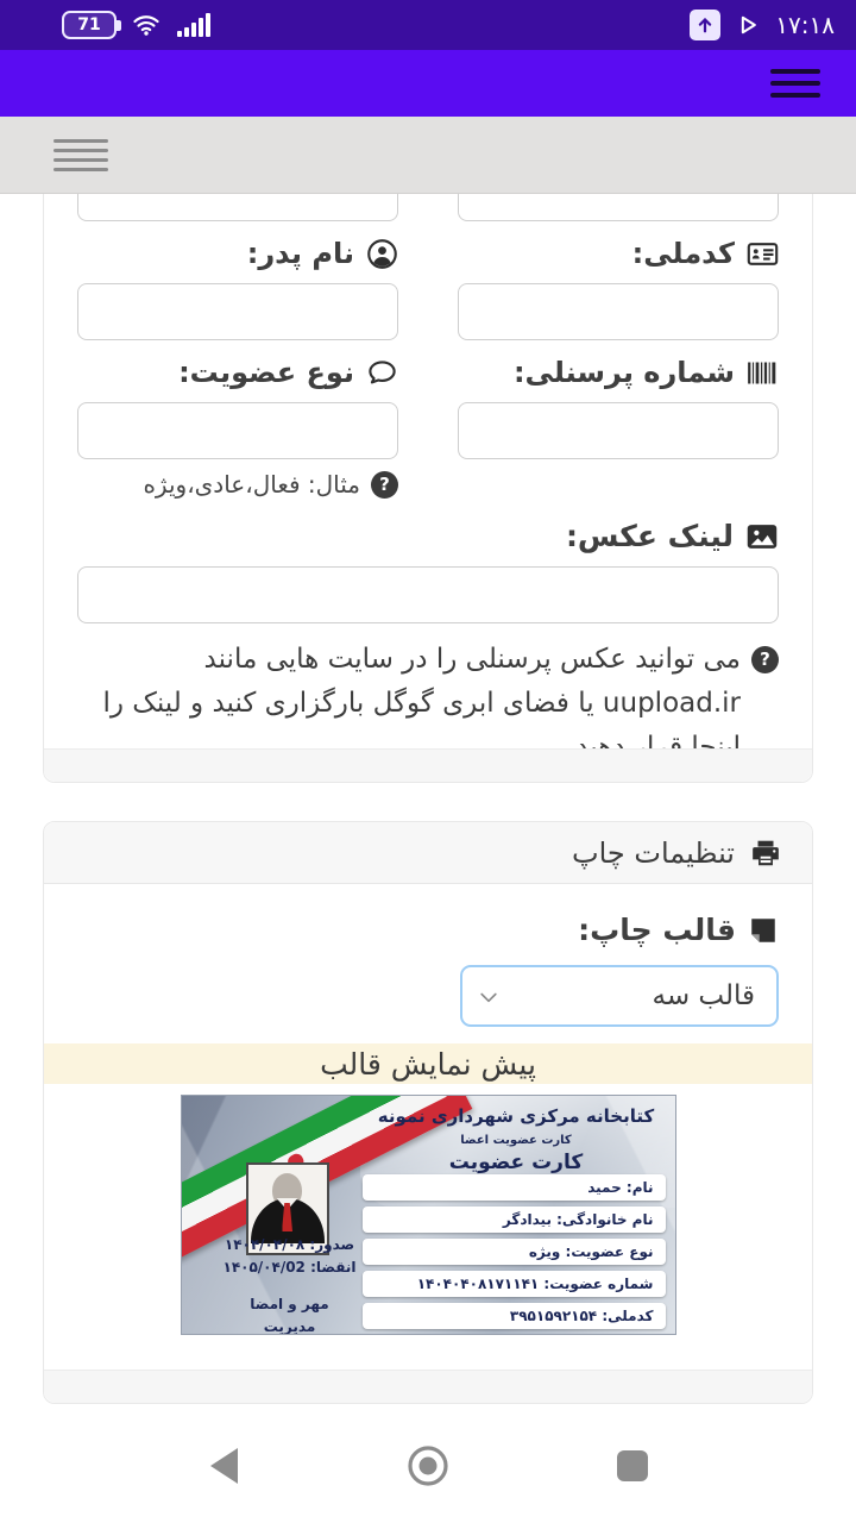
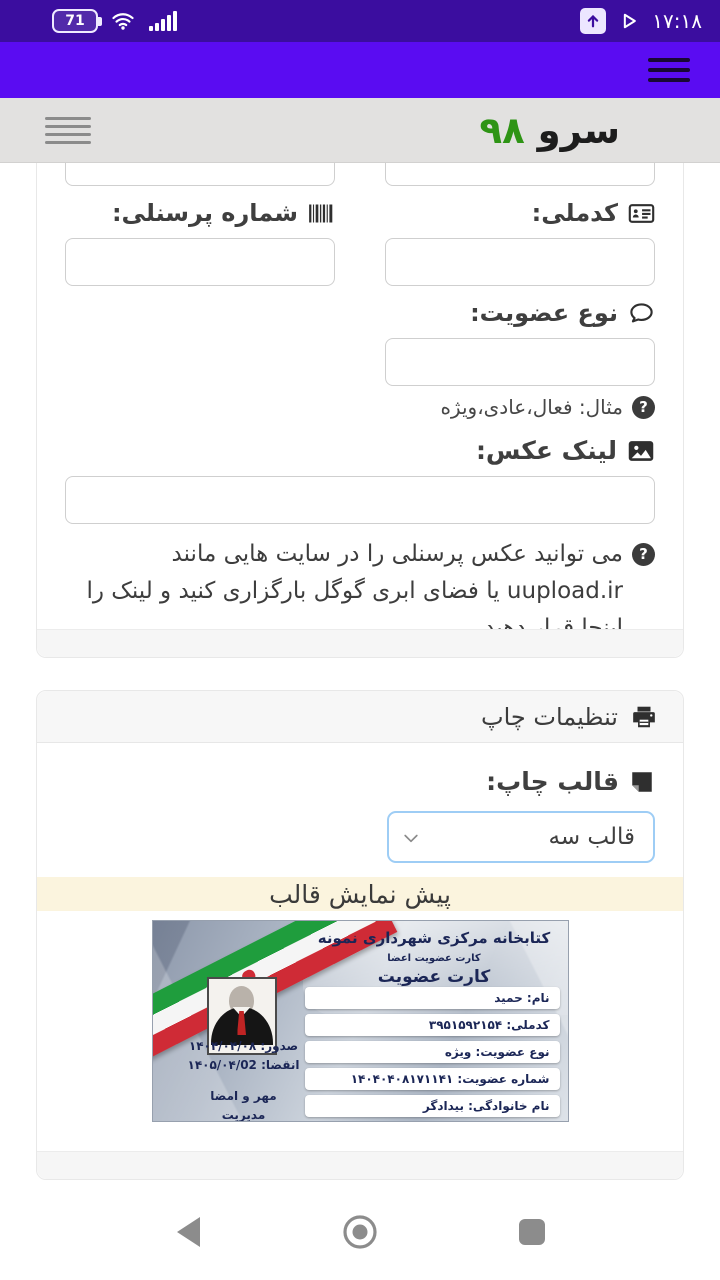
  71
  ۱۷:۱۸
+ سرو ۹۸
  کدملی:
- نام پدر:
  شماره پرسنلی:
  نوع عضویت:
  ?
  مثال: فعال،عادی،ویژه
  لینک عکس:
  ?
  می توانید عکس پرسنلی را در سایت هایی مانند uupload.ir یا فضای ابری گوگل بارگزاری کنید و لینک را اینجا قرار دهید
  تنظیمات چاپ
  قالب چاپ:
  پیش نمایش قالب
  کتابخانه مرکزی شهرداری نمونه
  کارت عضویت اعضا
  کارت عضویت
  نام: حمید
- نام خانوادگی: بیدادگر
+ کدملی: ۳۹۵۱۵۹۲۱۵۴
  نوع عضویت: ویژه
  شماره عضویت: ۱۴۰۴۰۴۰۸۱۷۱۱۴۱
- کدملی: ۳۹۵۱۵۹۲۱۵۴
+ نام خانوادگی: بیدادگر
  صدور: ۱۴۰۴/۰۴/۰۸
  انقضا: ۱۴۰۵/۰۴/02
  مهر و امضا
  مدیریت
